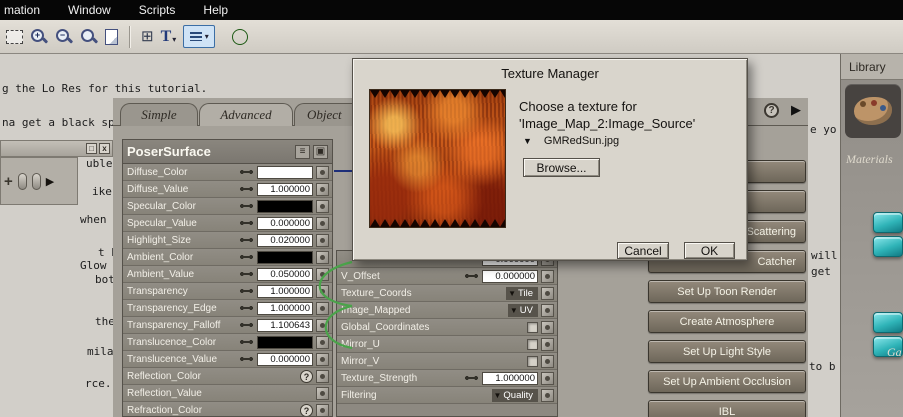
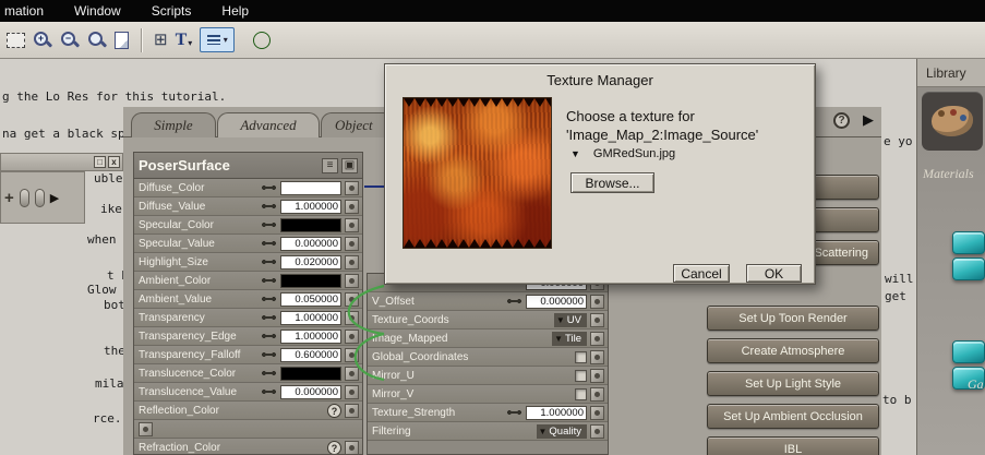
  g the Lo Res for this tutorial.
  na get a black sp
  uble
  ike
  when
  Glow
  bot
  the
  mila
  rce.
  e yo
  will
  get
  to b
  □
  x
  +
  ▶
  Simple
  Advanced
  Object
  ?
  ▶
  PoserSurface
  ≡
  ▣
  Diffuse_Color
  Diffuse_Value
  1.000000
  Specular_Color
  Specular_Value
  0.000000
  Highlight_Size
  0.020000
  Ambient_Color
  Ambient_Value
  0.050000
  Transparency
  1.000000
  Transparency_Edge
  1.000000
  Transparency_Falloff
- 1.100643
+ 0.600000
  Translucence_Color
  Translucence_Value
  0.000000
  Reflection_Color
  ?
- Reflection_Value
  Refraction_Color
  ?
  V_Offset
  0.000000
  Texture_Coords
  ▼
- Tile
+ UV
  mage_Mapped
  ▼
- UV
+ Tile
  Global_Coordinates
  Mirror_U
  Mirror_V
  Texture_Strength
  1.000000
  Filtering
  ▼
  Quality
  Scattering
- Catcher
  Set Up Toon Render
  Create Atmosphere
  Set Up Light Style
  Set Up Ambient Occlusion
  IBL
  Texture Manager
  Choose a texture for
  'Image_Map_2:Image_Source'
  ▼
  GMRedSun.jpg
  Browse...
  Cancel
  OK
  Library
  Materials
  Ga
  mation
  Window
  Scripts
  Help
  +
  −
  ⊞
  T
  ▾
  ▾
